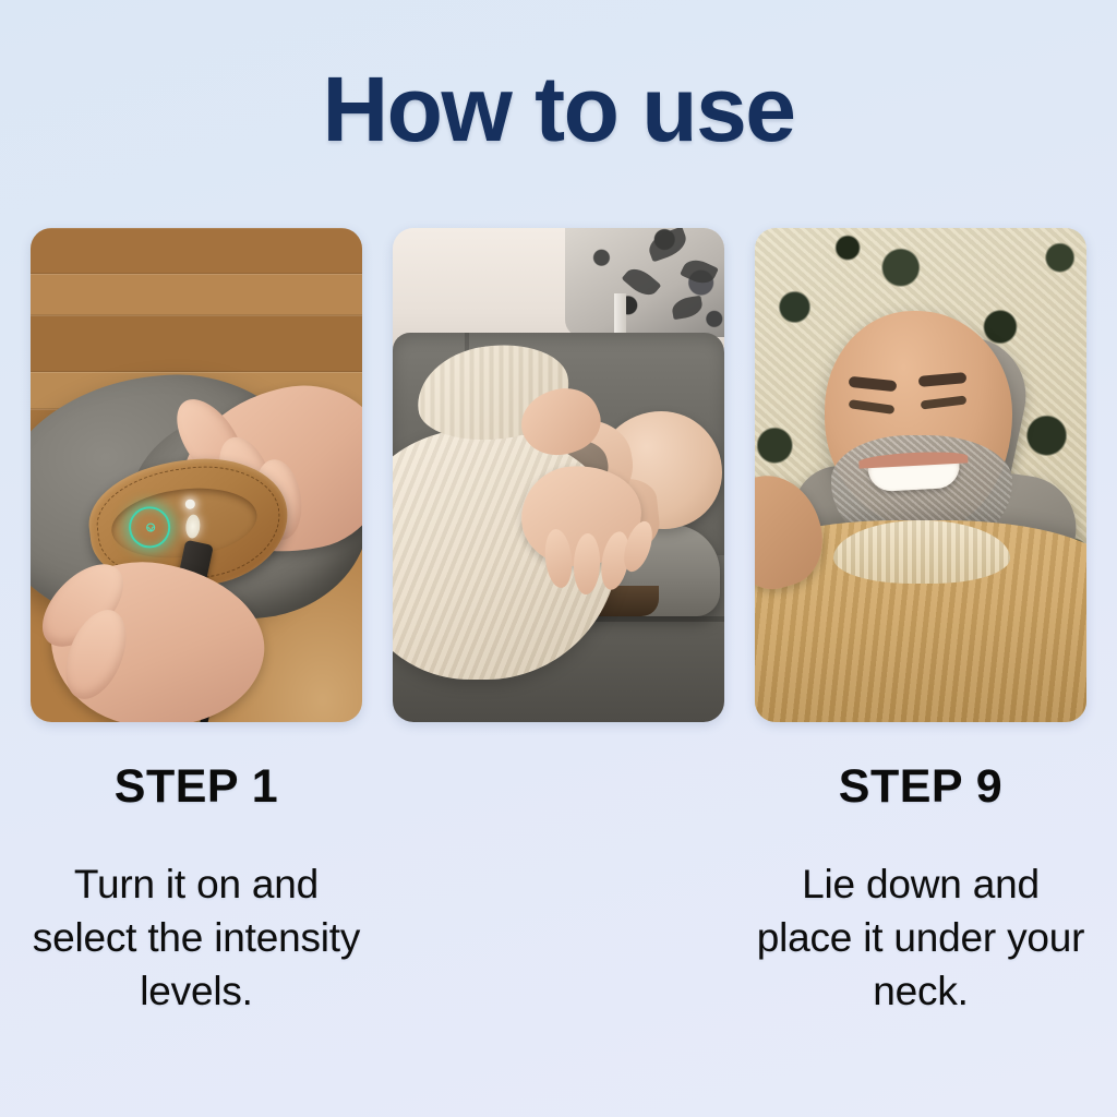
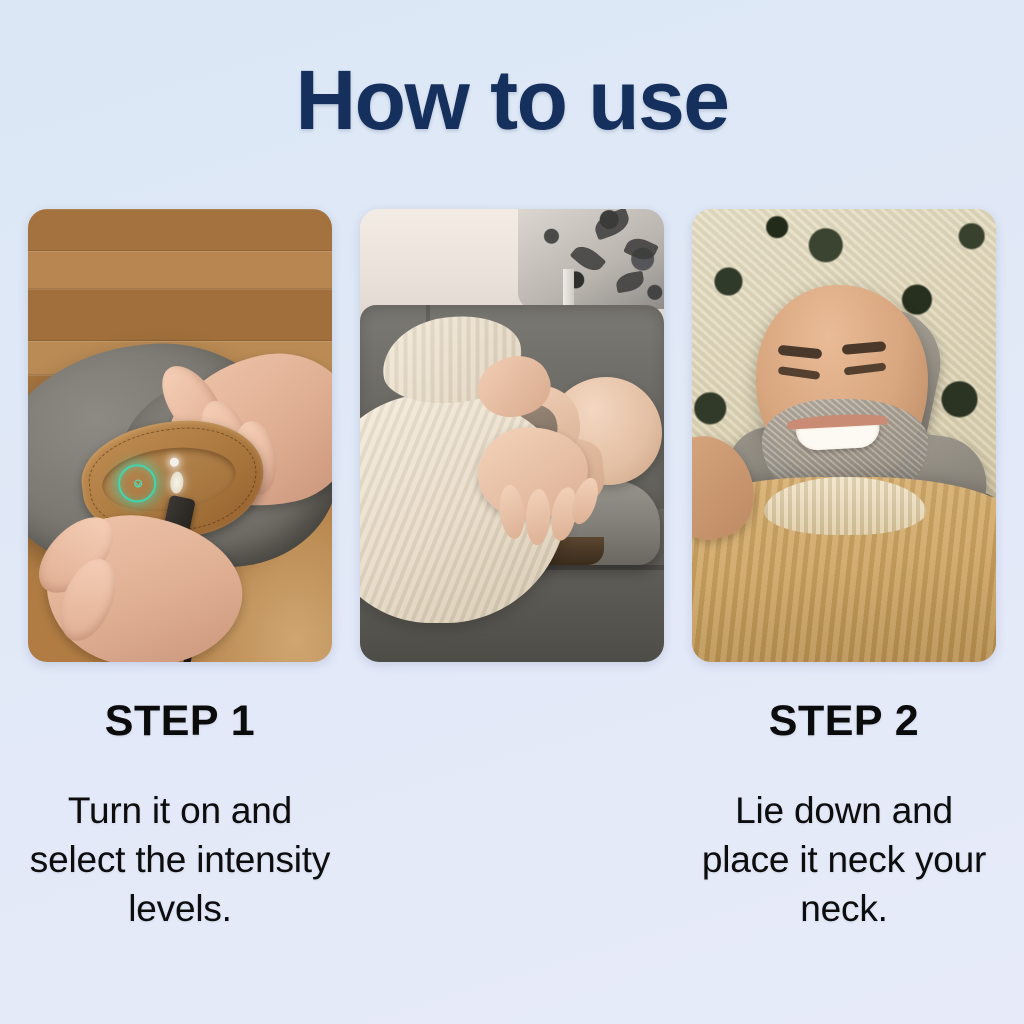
  How to use
  STEP 1
  Turn it on and select the intensity levels.
- STEP 9
+ STEP 2
- Lie down and place it under your neck.
+ Lie down and place it neck your neck.
